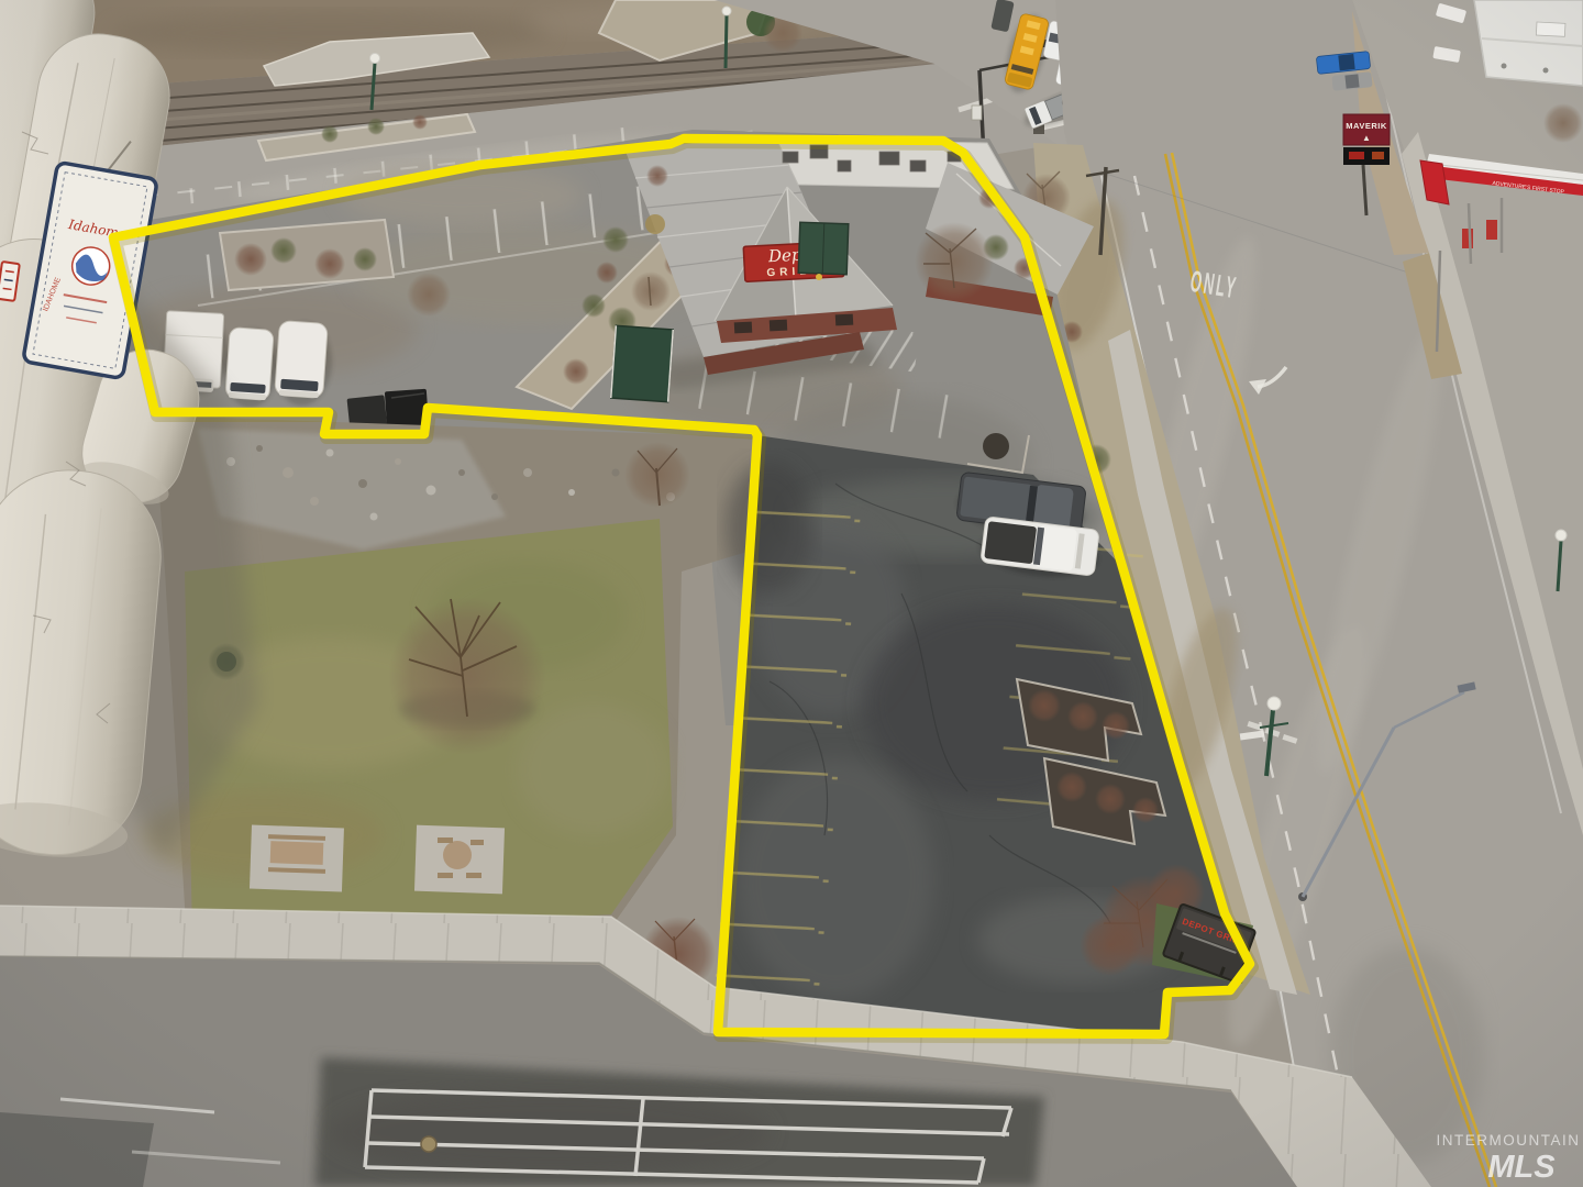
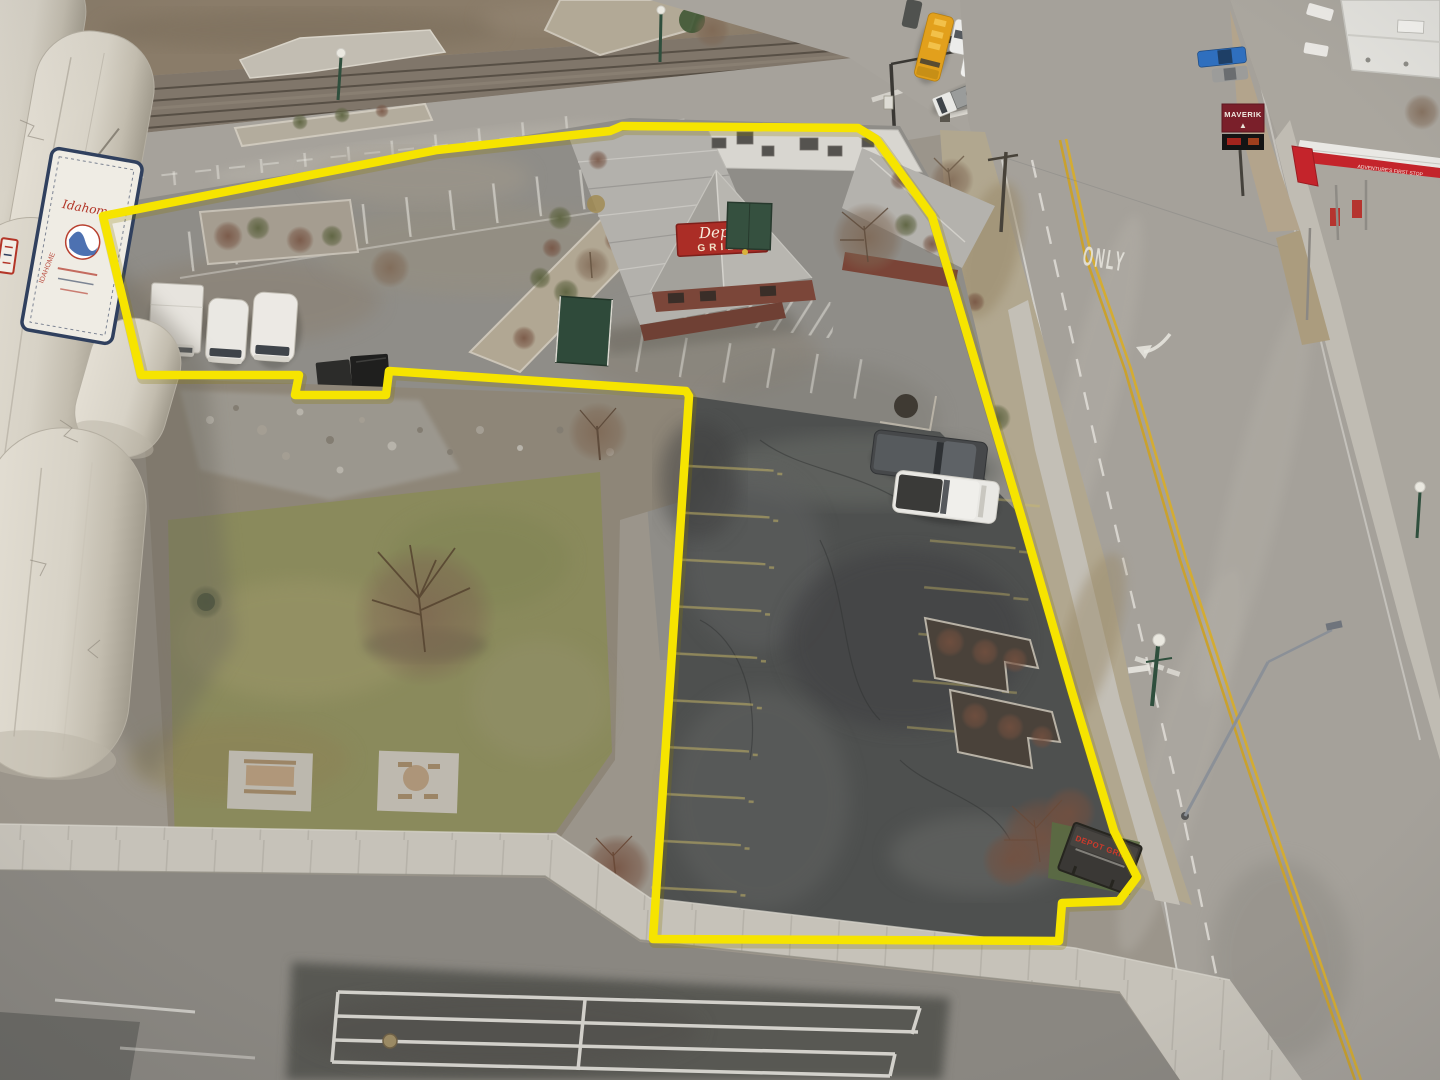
- INTERMOUNTAIN
- MLS
